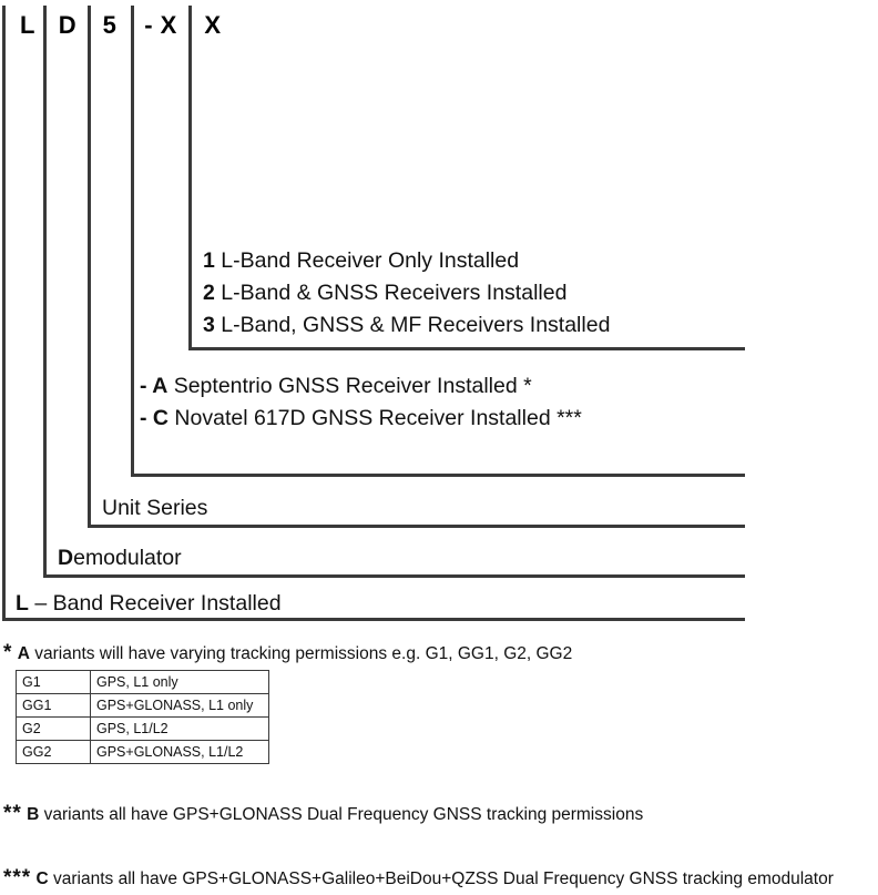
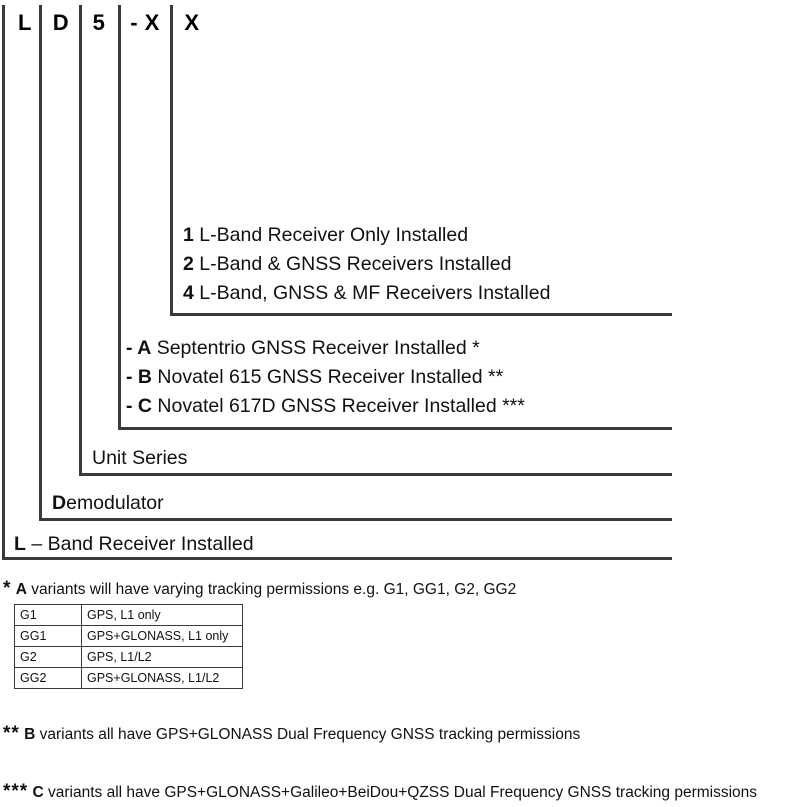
  L
  D
  5
  - X
  X
  1 L-Band Receiver Only Installed
  2 L-Band & GNSS Receivers Installed
- 3 L-Band, GNSS & MF Receivers Installed
+ 4 L-Band, GNSS & MF Receivers Installed
  - A Septentrio GNSS Receiver Installed *
+ - B Novatel 615 GNSS Receiver Installed **
  - C Novatel 617D GNSS Receiver Installed ***
  Unit Series
  Demodulator
  L – Band Receiver Installed
  * A variants will have varying tracking permissions e.g. G1, GG1, G2, GG2
  G1	GPS, L1 only
  GG1	GPS+GLONASS, L1 only
  G2	GPS, L1/L2
  GG2	GPS+GLONASS, L1/L2
  ** B variants all have GPS+GLONASS Dual Frequency GNSS tracking permissions
- *** C variants all have GPS+GLONASS+Galileo+BeiDou+QZSS Dual Frequency GNSS tracking emodulator
+ *** C variants all have GPS+GLONASS+Galileo+BeiDou+QZSS Dual Frequency GNSS tracking permissions
